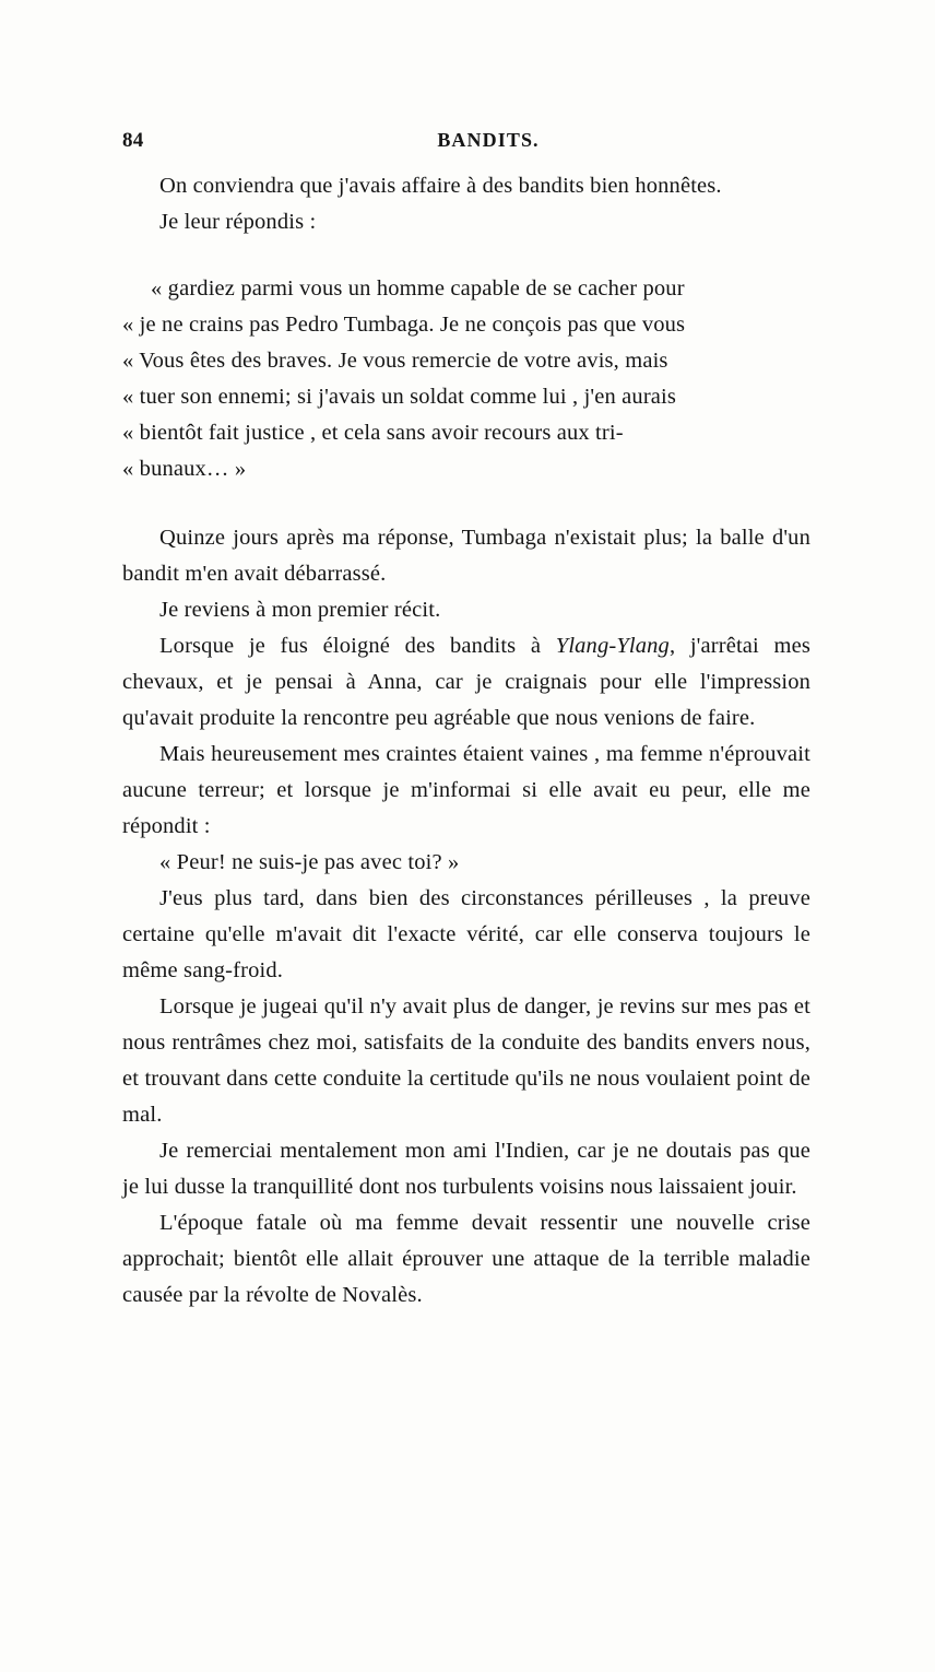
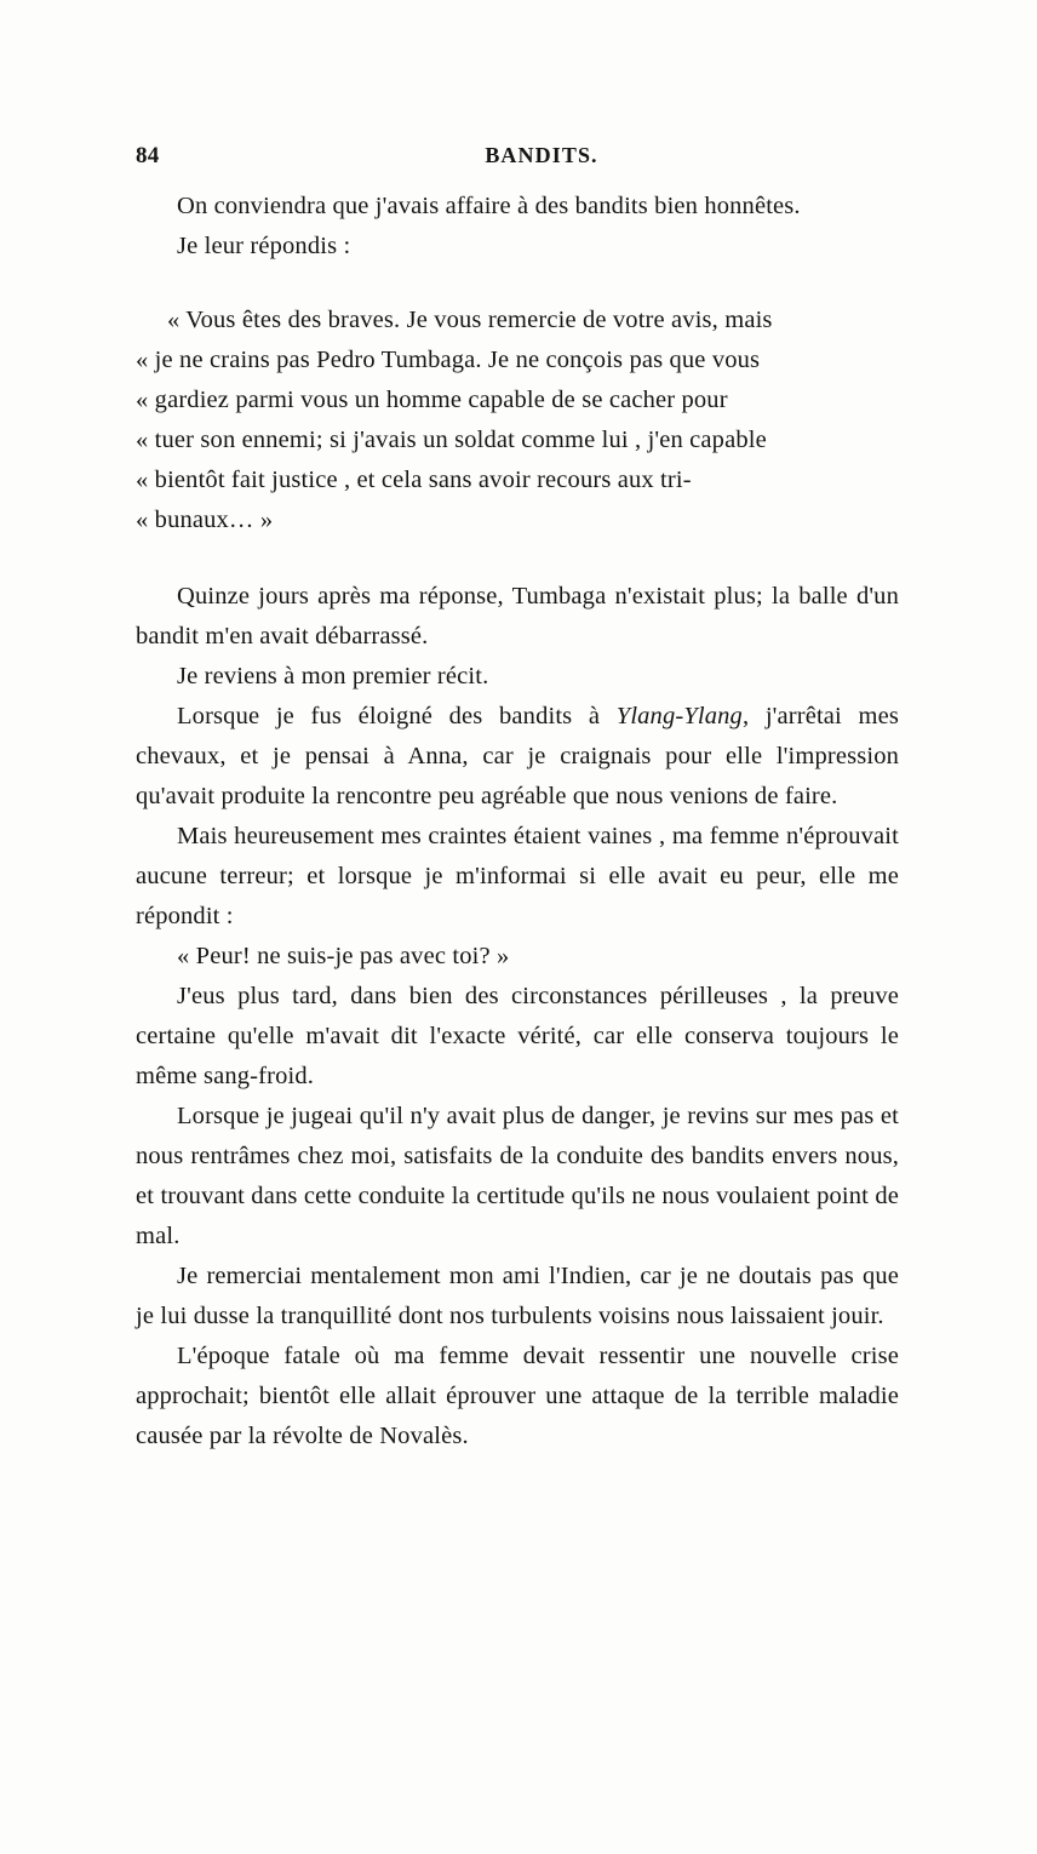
  84
  BANDITS.
  On conviendra que j'avais affaire à des bandits bien honnêtes.
  Je leur répondis :
- « gardiez parmi vous un homme capable de se cacher pour
+ « Vous êtes des braves. Je vous remercie de votre avis, mais
  « je ne crains pas Pedro Tumbaga. Je ne conçois pas que vous
- « Vous êtes des braves. Je vous remercie de votre avis, mais
+ « gardiez parmi vous un homme capable de se cacher pour
- « tuer son ennemi; si j'avais un soldat comme lui , j'en aurais
+ « tuer son ennemi; si j'avais un soldat comme lui , j'en capable
  « bientôt fait justice , et cela sans avoir recours aux tri-
  « bunaux… »
  Quinze jours après ma réponse, Tumbaga n'existait plus; la balle d'un bandit m'en avait débarrassé.
  Je reviens à mon premier récit.
  Lorsque je fus éloigné des bandits à Ylang-Ylang, j'arrêtai mes chevaux, et je pensai à Anna, car je craignais pour elle l'impression qu'avait produite la rencontre peu agréable que nous venions de faire.
  Mais heureusement mes craintes étaient vaines , ma femme n'éprouvait aucune terreur; et lorsque je m'informai si elle avait eu peur, elle me répondit :
  « Peur! ne suis-je pas avec toi? »
  J'eus plus tard, dans bien des circonstances périlleuses , la preuve certaine qu'elle m'avait dit l'exacte vérité, car elle conserva toujours le même sang-froid.
  Lorsque je jugeai qu'il n'y avait plus de danger, je revins sur mes pas et nous rentrâmes chez moi, satisfaits de la conduite des bandits envers nous, et trouvant dans cette conduite la certitude qu'ils ne nous voulaient point de mal.
  Je remerciai mentalement mon ami l'Indien, car je ne doutais pas que je lui dusse la tranquillité dont nos turbulents voisins nous laissaient jouir.
  L'époque fatale où ma femme devait ressentir une nouvelle crise approchait; bientôt elle allait éprouver une attaque de la terrible maladie causée par la révolte de Novalès.
